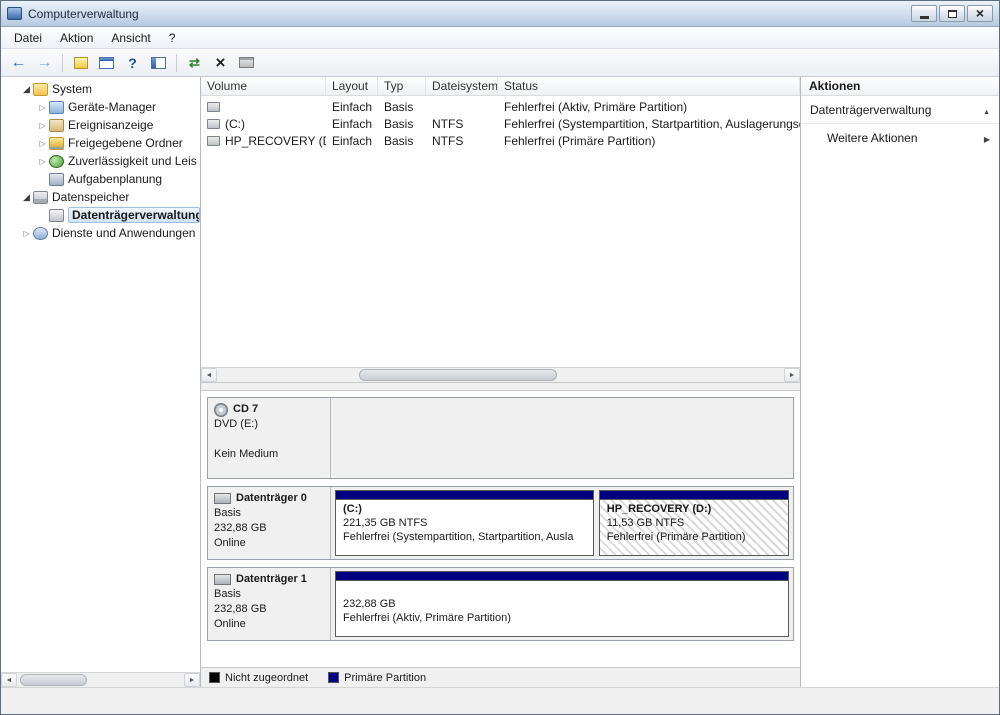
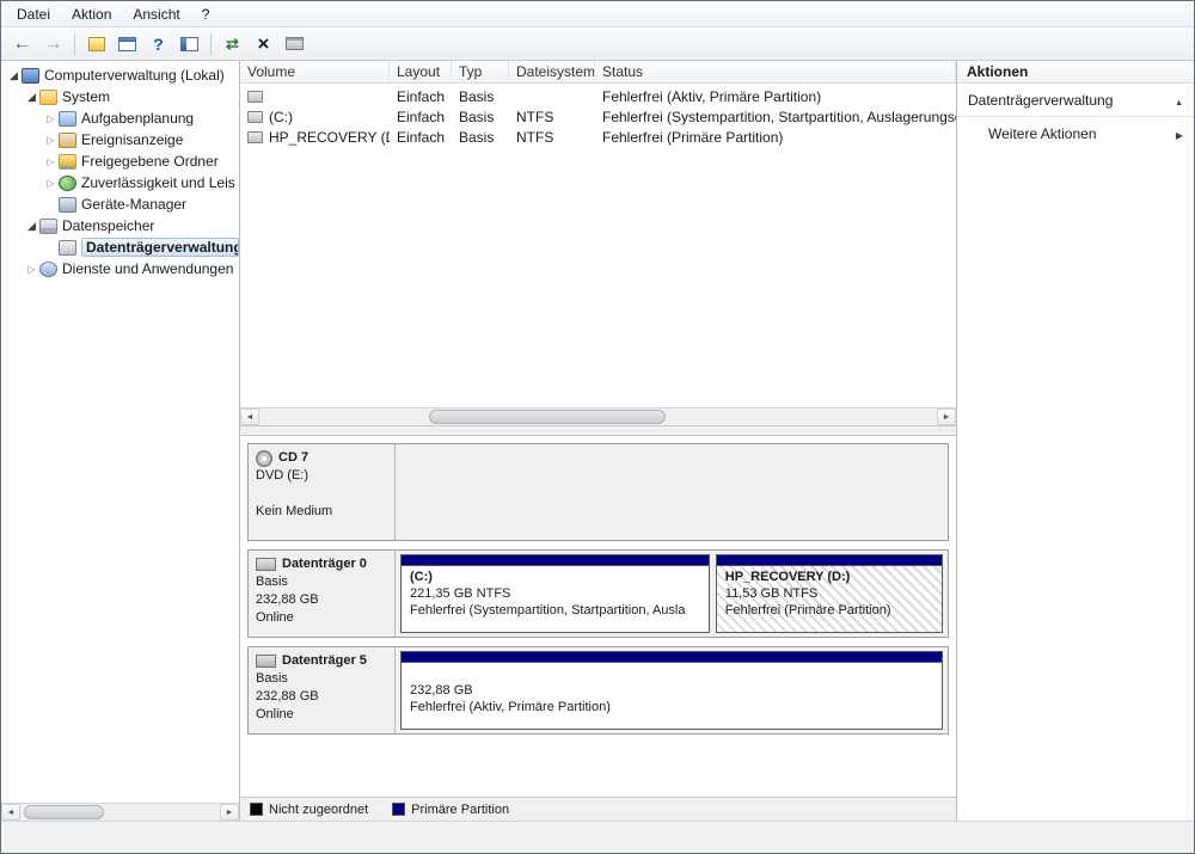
- Computerverwaltung
  Datei
  Aktion
  Ansicht
  ?
+ Computerverwaltung (Lokal)
  System
- Geräte-Manager
+ Aufgabenplanung
  Ereignisanzeige
  Freigegebene Ordner
  Zuverlässigkeit und Leis
- Aufgabenplanung
+ Geräte-Manager
  Datenspeicher
  Datenträgerverwaltung
  Dienste und Anwendungen
  Volume
  Layout
  Typ
  Dateisystem
  Status
  Einfach
  Basis
  Fehlerfrei (Aktiv, Primäre Partition)
  (C:)
  Einfach
  Basis
  NTFS
  Fehlerfrei (Systempartition, Startpartition, Auslagerungs
  HP_RECOVERY (
  Einfach
  Basis
  NTFS
  Fehlerfrei (Primäre Partition)
  CD 7
  DVD (E:)
  Kein Medium
  Datenträger 0
  Basis
  232,88 GB
  Online
  (C:)
  221,35 GB NTFS
  Fehlerfrei (Systempartition, Startpartition, Ausla
  HP_RECOVERY (D:)
  11,53 GB NTFS
  Fehlerfrei (Primäre Partition)
- Datenträger 1
+ Datenträger 5
  Basis
  232,88 GB
  Online
  232,88 GB
  Fehlerfrei (Aktiv, Primäre Partition)
  Nicht zugeordnet
  Primäre Partition
  Aktionen
  Datenträgerverwaltung
  Weitere Aktionen
